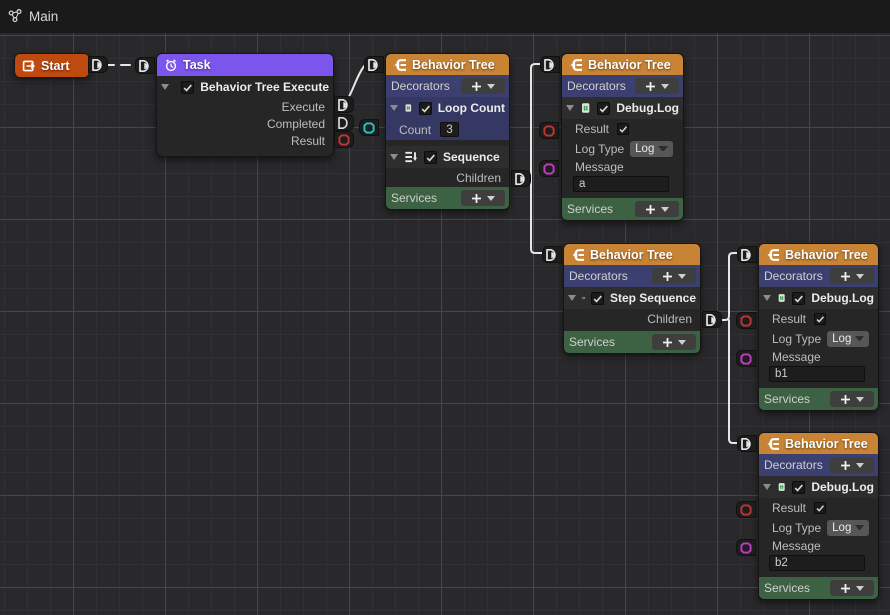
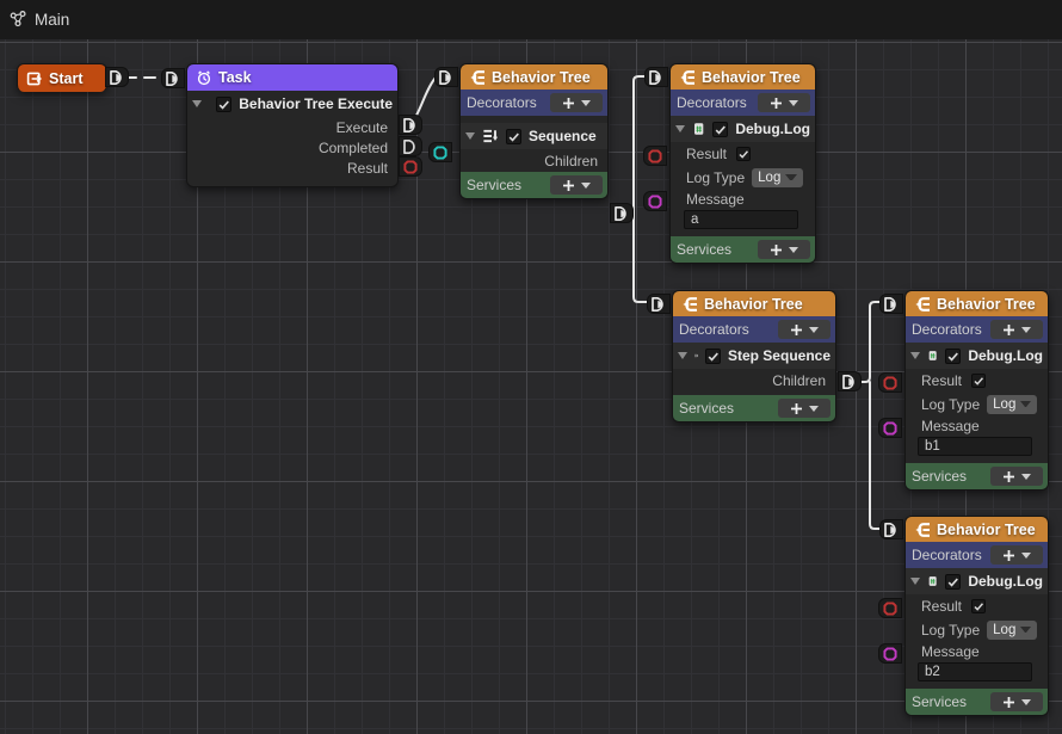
  Main
  Start
  Task
  Behavior Tree Execute
  Execute
  Completed
  Result
  Behavior Tree
  Decorators
- Loop Count
- Count
- 3
  Sequence
  Children
  Services
  Behavior Tree
  Decorators
  Debug.Log
  Result
  Log Type
  Log
  Message
  a
  Services
  Behavior Tree
  Decorators
  Step Sequence
  Children
  Services
  Behavior Tree
  Decorators
  Debug.Log
  Result
  Log Type
  Log
  Message
  b1
  Services
  Behavior Tree
  Decorators
  Debug.Log
  Result
  Log Type
  Log
  Message
  b2
  Services
